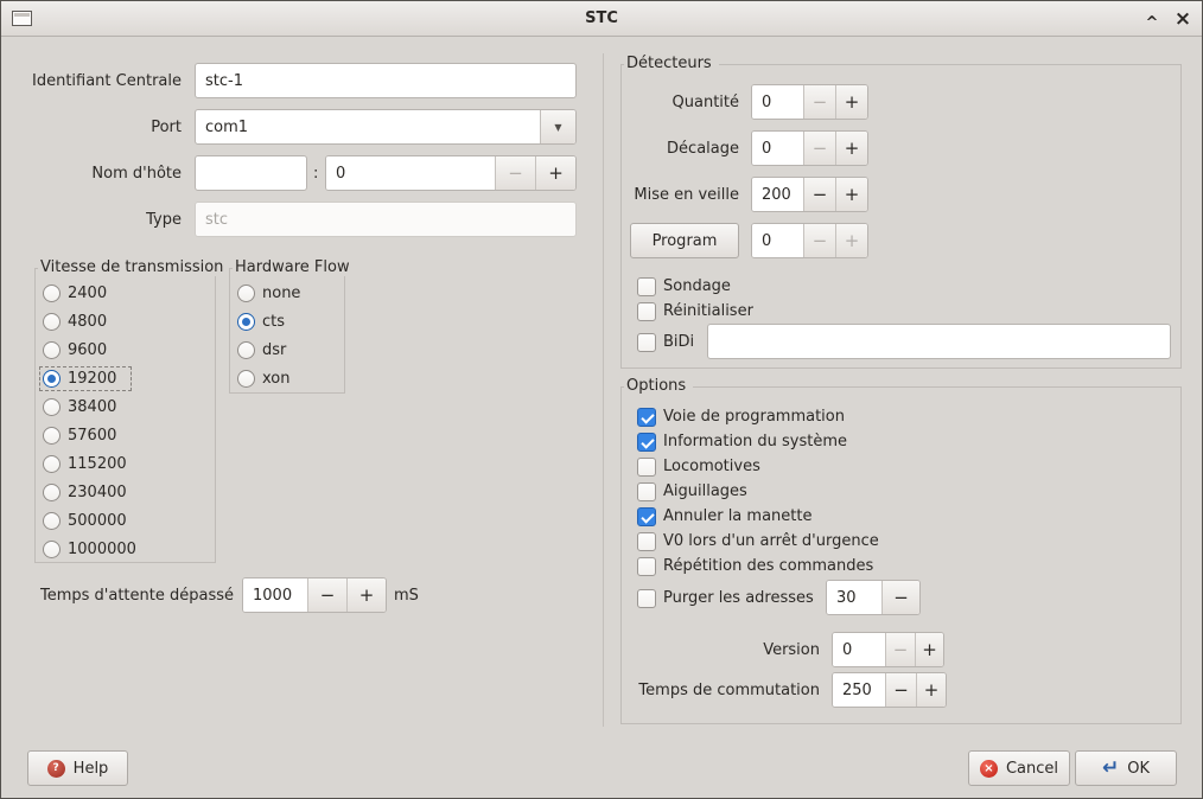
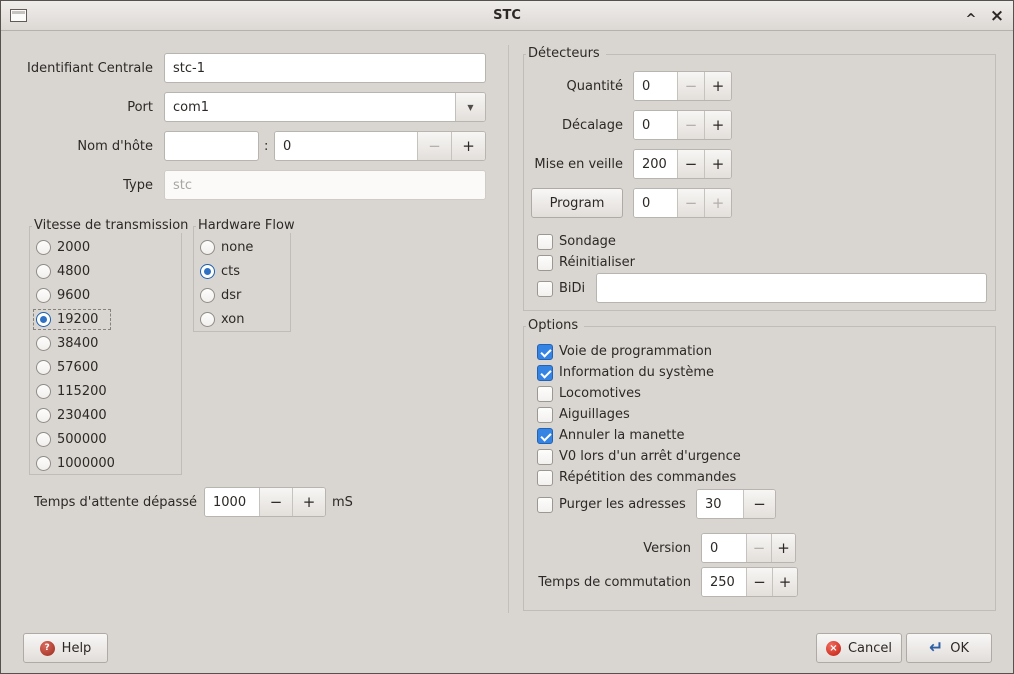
  STC
  ^
  ×
  Identifiant Centrale
  stc-1
  Port
  com1
  ▼
  Nom d'hôte
  :
  0
  −
  +
  Type
  stc
  Vitesse de transmission
- 2400
+ 2000
  4800
  9600
  19200
  38400
  57600
  115200
  230400
  500000
  1000000
  Hardware Flow
  none
  cts
  dsr
  xon
  Temps d'attente dépassé
  1000
  −
  +
  mS
  Détecteurs
  Quantité
  0
  −
  +
  Décalage
  0
  −
  +
  Mise en veille
  200
  −
  +
  Program
  0
  −
  +
  Sondage
  Réinitialiser
  BiDi
  Options
  Voie de programmation
  Information du système
  Locomotives
  Aiguillages
  Annuler la manette
  V0 lors d'un arrêt d'urgence
  Répétition des commandes
  Purger les adresses
  30
  −
  Version
  0
  −
  +
  Temps de commutation
  250
  −
  +
  ?
  Help
  ×
  Cancel
  ↵
  OK
